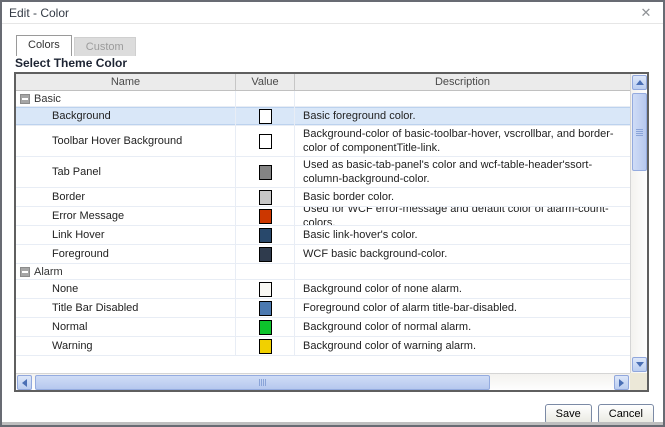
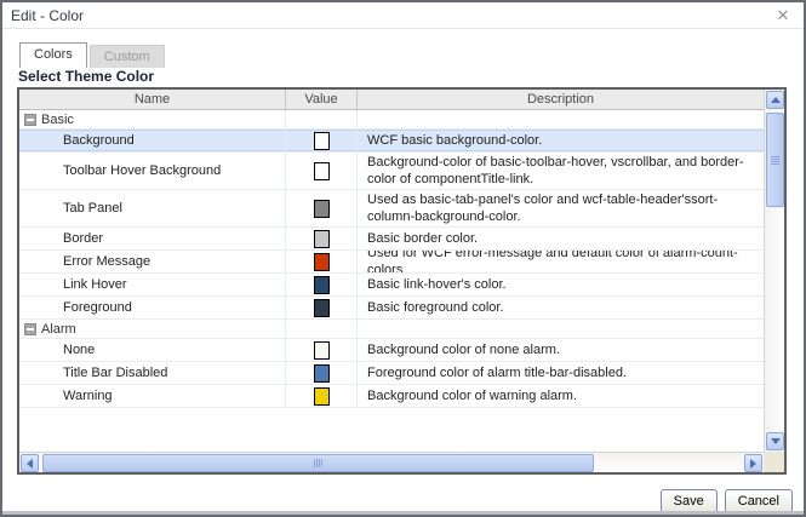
  Edit - Color
  ✕
  Colors
  Custom
  Select Theme Color
  Name
  Value
  Description
  Basic
  Background
- Basic foreground color.
+ WCF basic background-color.
  Toolbar Hover Background
  Background-color of basic-toolbar-hover, vscrollbar, and border-color of componentTitle-link.
  Tab Panel
  Used as basic-tab-panel's color and wcf-table-header'ssort-column-background-color.
  Border
  Basic border color.
  Error Message
  Used for WCF error-message and default color of alarm-count-colors.
  Link Hover
  Basic link-hover's color.
  Foreground
- WCF basic background-color.
+ Basic foreground color.
  Alarm
  None
  Background color of none alarm.
  Title Bar Disabled
  Foreground color of alarm title-bar-disabled.
- Normal
- Background color of normal alarm.
  Warning
  Background color of warning alarm.
  Save
  Cancel
